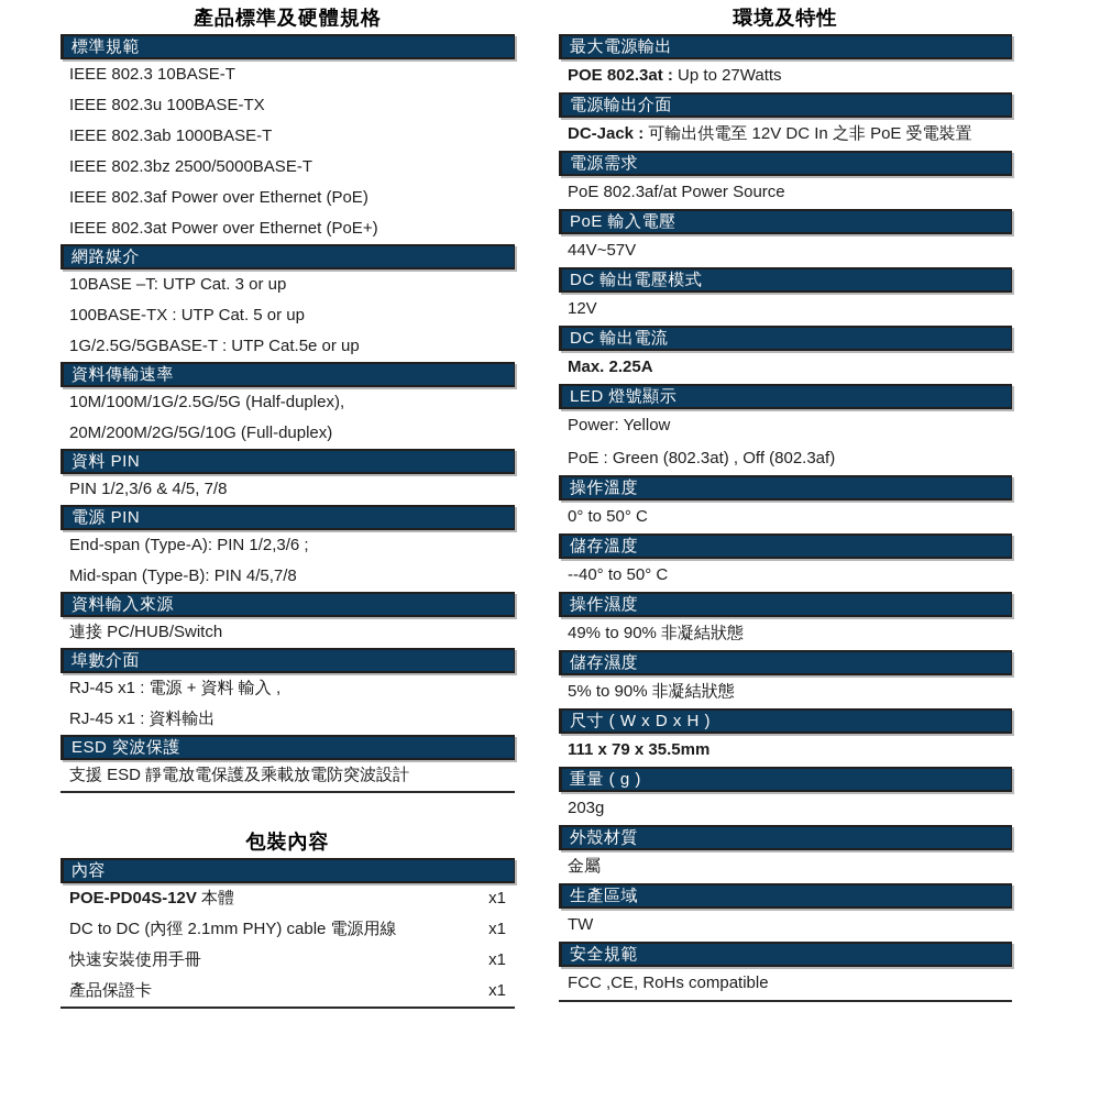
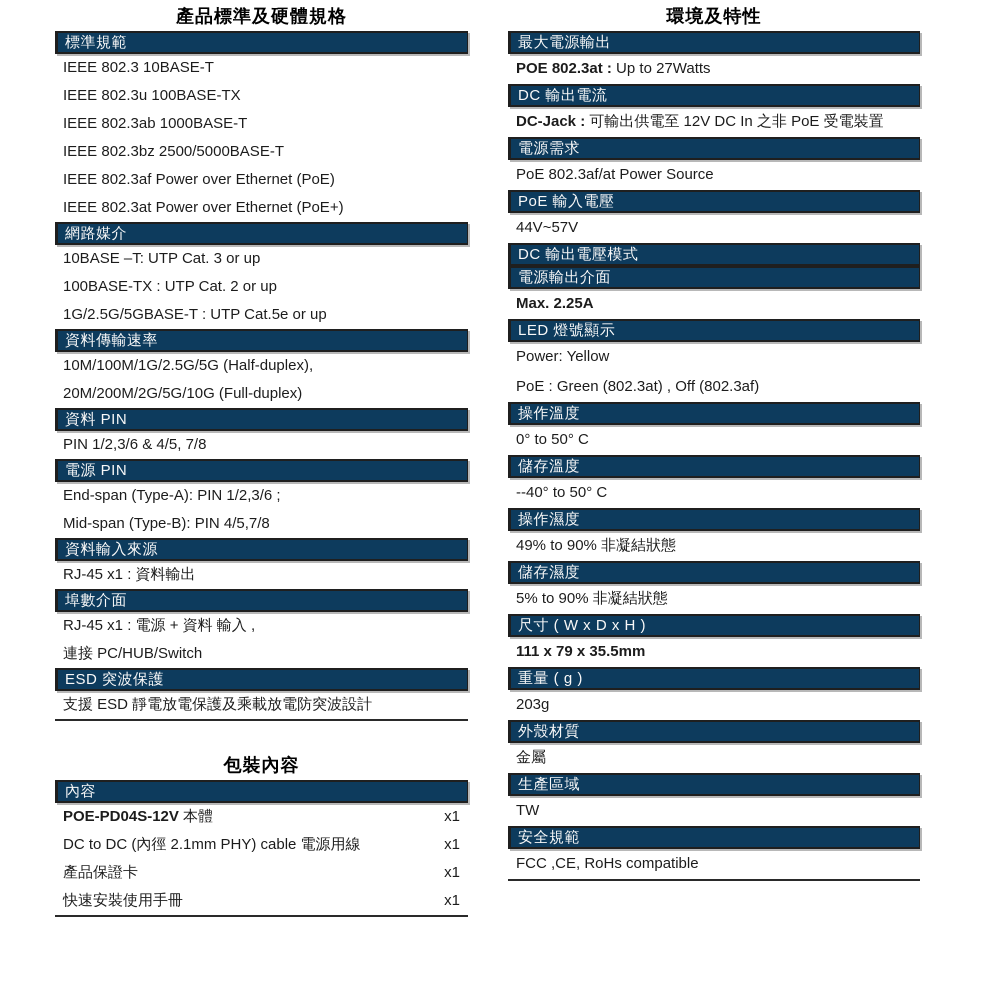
  產品標準及硬體規格
  標準規範
  IEEE 802.3 10BASE-T
  IEEE 802.3u 100BASE-TX
  IEEE 802.3ab 1000BASE-T
  IEEE 802.3bz 2500/5000BASE-T
  IEEE 802.3af Power over Ethernet (PoE)
  IEEE 802.3at Power over Ethernet (PoE+)
  網路媒介
  10BASE –T: UTP Cat. 3 or up
- 100BASE-TX : UTP Cat. 5 or up
+ 100BASE-TX : UTP Cat. 2 or up
  1G/2.5G/5GBASE-T : UTP Cat.5e or up
  資料傳輸速率
  10M/100M/1G/2.5G/5G (Half-duplex),
  20M/200M/2G/5G/10G (Full-duplex)
  資料 PIN
  PIN 1/2,3/6 & 4/5, 7/8
  電源 PIN
  End-span (Type-A): PIN 1/2,3/6 ;
  Mid-span (Type-B): PIN 4/5,7/8
  資料輸入來源
- 連接 PC/HUB/Switch
+ RJ-45 x1 : 資料輸出
  埠數介面
  RJ-45 x1 : 電源 + 資料 輸入 ,
- RJ-45 x1 : 資料輸出
+ 連接 PC/HUB/Switch
  ESD 突波保護
  支援 ESD 靜電放電保護及乘載放電防突波設計
  包裝內容
  內容
  POE-PD04S-12V 本體
  x1
  DC to DC (內徑 2.1mm PHY) cable 電源用線
  x1
- 快速安裝使用手冊
+ 產品保證卡
  x1
- 產品保證卡
+ 快速安裝使用手冊
  x1
  環境及特性
  最大電源輸出
  POE 802.3at : Up to 27Watts
- 電源輸出介面
+ DC 輸出電流
  DC-Jack : 可輸出供電至 12V DC In 之非 PoE 受電裝置
  電源需求
  PoE 802.3af/at Power Source
  PoE 輸入電壓
  44V~57V
  DC 輸出電壓模式
- 12V
- DC 輸出電流
+ 電源輸出介面
  Max. 2.25A
  LED 燈號顯示
  Power: Yellow
  PoE : Green (802.3at) , Off (802.3af)
  操作溫度
  0° to 50° C
  儲存溫度
  --40° to 50° C
  操作濕度
  49% to 90% 非凝結狀態
  儲存濕度
  5% to 90% 非凝結狀態
  尺寸 ( W x D x H )
  111 x 79 x 35.5mm
  重量 ( g )
  203g
  外殼材質
  金屬
  生產區域
  TW
  安全規範
  FCC ,CE, RoHs compatible
